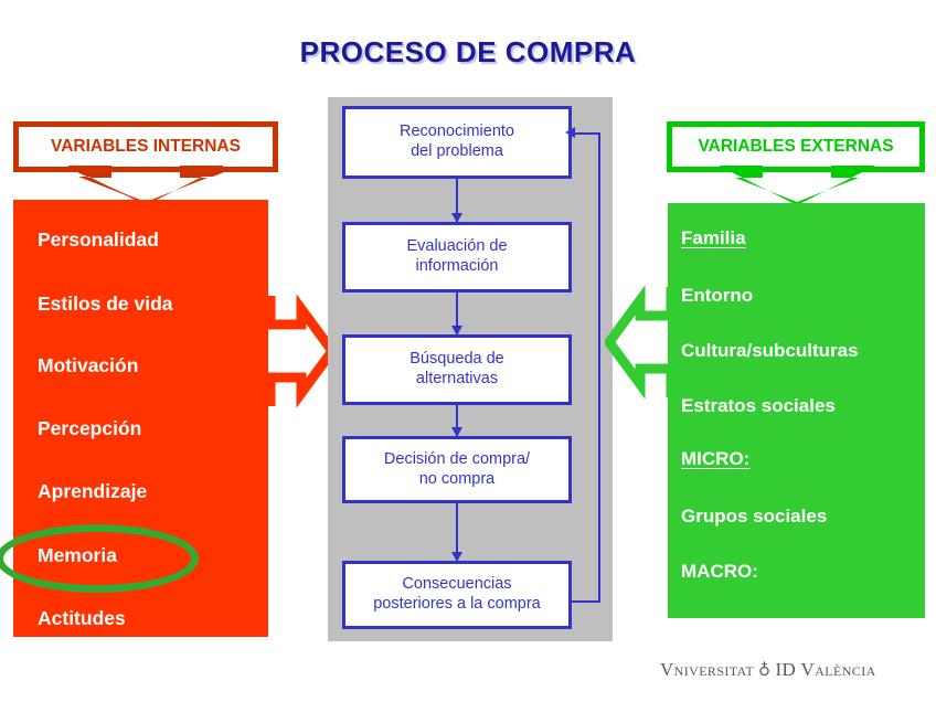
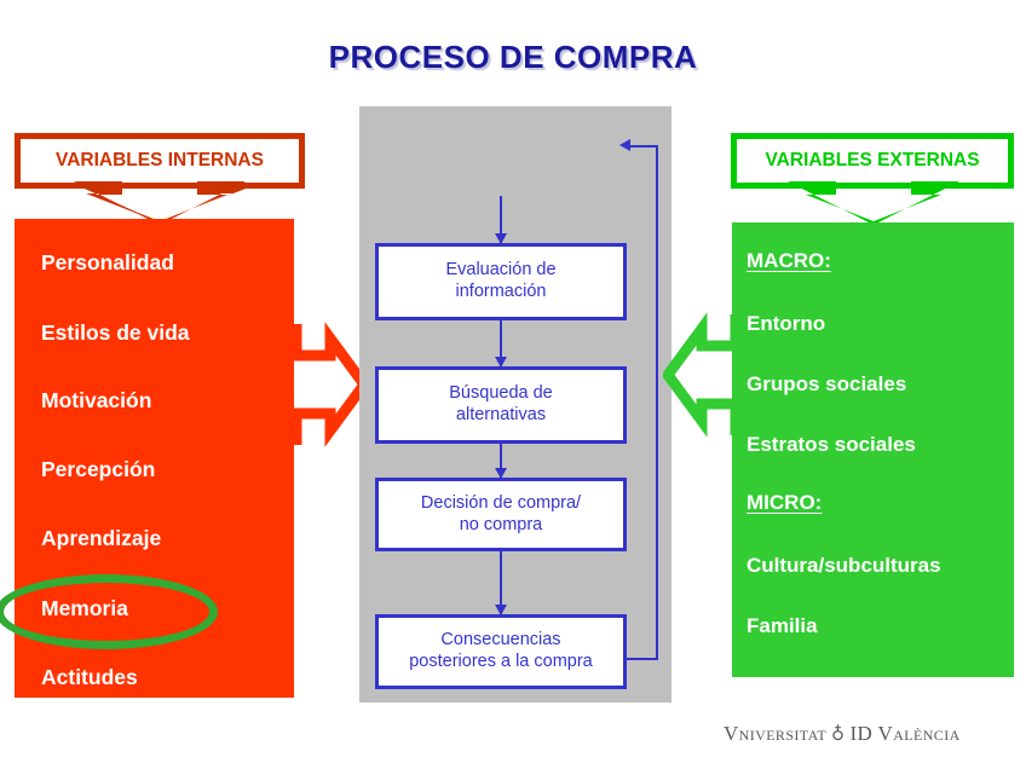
  PROCESO DE COMPRA
  VARIABLES INTERNAS
  Personalidad
  Estilos de vida
  Motivación
  Percepción
  Aprendizaje
  Memoria
  Actitudes
- Reconocimiento
- del problema
  Evaluación de
  información
  Búsqueda de
  alternativas
  Decisión de compra/
  no compra
  Consecuencias
  posteriores a la compra
  VARIABLES EXTERNAS
- Familia
+ MACRO:
  Entorno
- Cultura/subculturas
+ Grupos sociales
  Estratos sociales
  MICRO:
- Grupos sociales
+ Cultura/subculturas
- MACRO:
+ Familia
  Vniversitat
  ♁
  ID València
